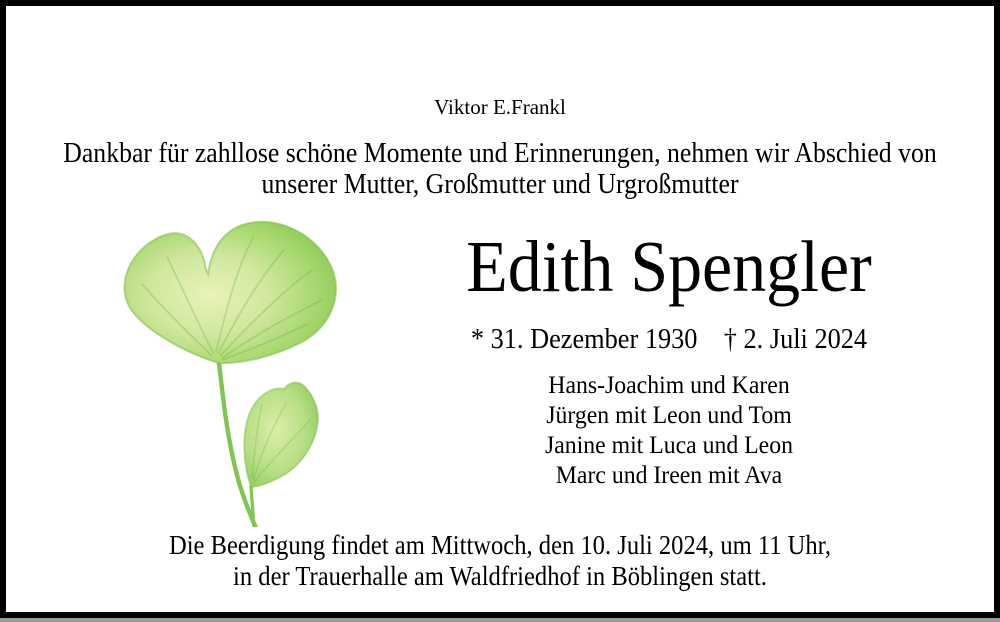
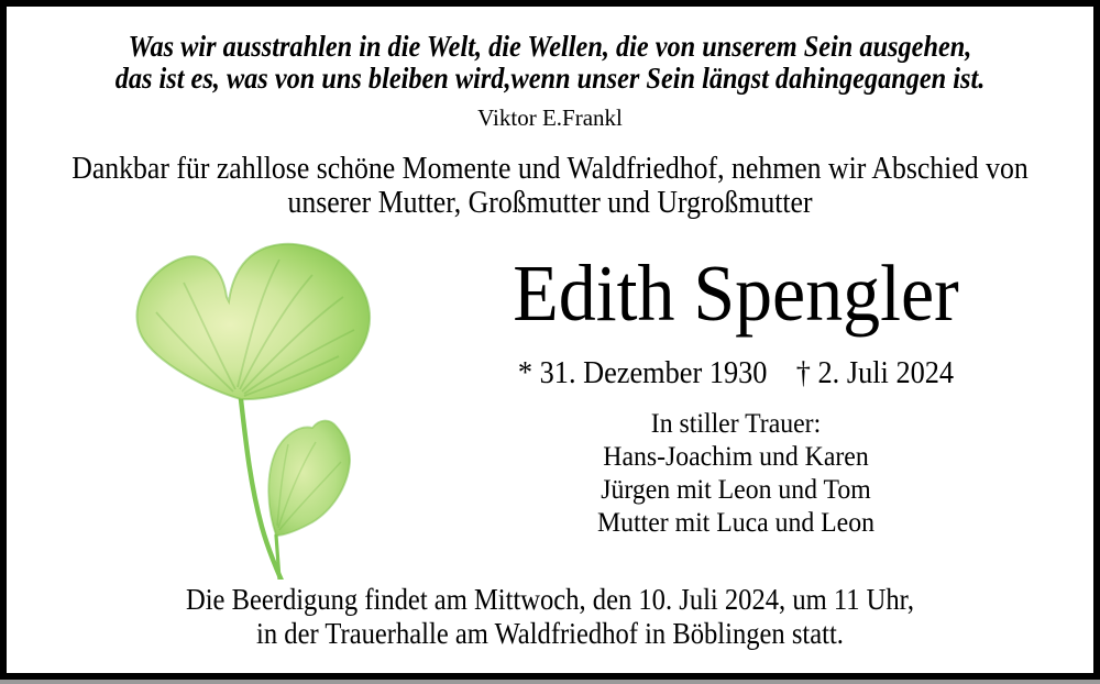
+ Was wir ausstrahlen in die Welt, die Wellen, die von unserem Sein ausgehen,
+ das ist es, was von uns bleiben wird,wenn unser Sein längst dahingegangen ist.
  Viktor E.Frankl
- Dankbar für zahllose schöne Momente und Erinnerungen, nehmen wir Abschied von
+ Dankbar für zahllose schöne Momente und Waldfriedhof, nehmen wir Abschied von
  unserer Mutter, Großmutter und Urgroßmutter
  Edith Spengler
  * 31. Dezember 1930
  † 2. Juli 2024
+ In stiller Trauer:
  Hans-Joachim und Karen
  Jürgen mit Leon und Tom
- Janine mit Luca und Leon
+ Mutter mit Luca und Leon
- Marc und Ireen mit Ava
  Die Beerdigung findet am Mittwoch, den 10. Juli 2024, um 11 Uhr,
  in der Trauerhalle am Waldfriedhof in Böblingen statt.
